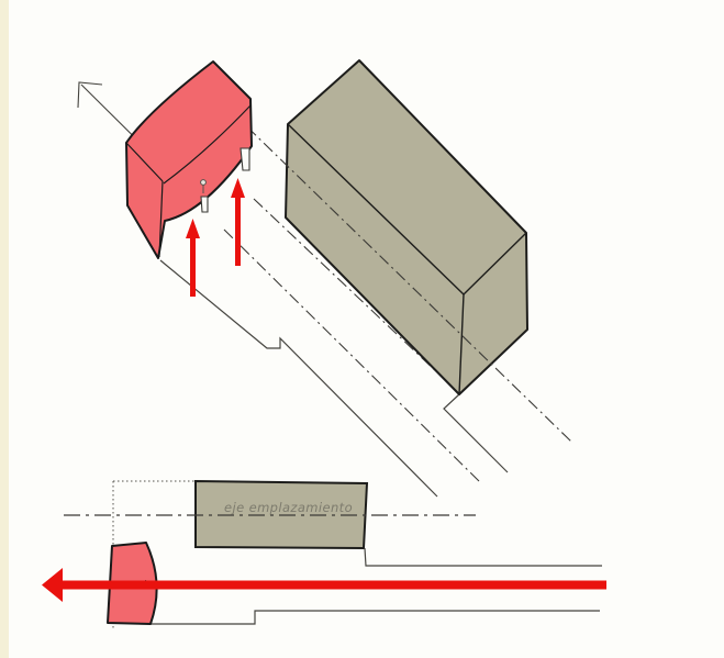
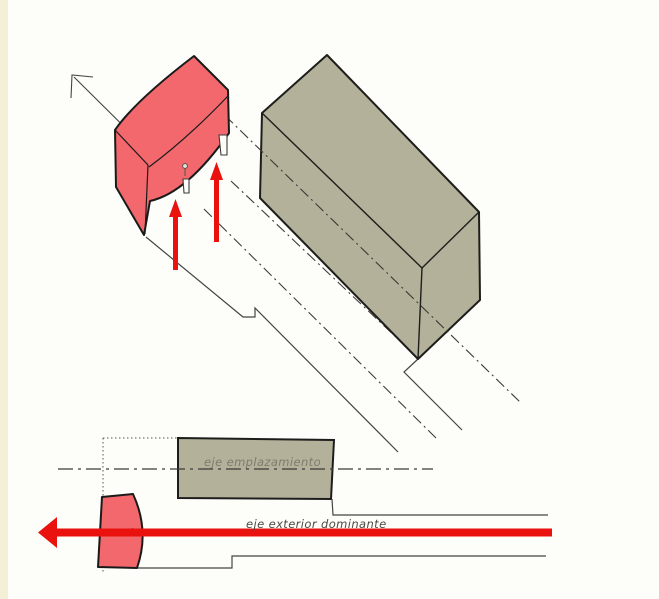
  eje emplazamiento
+ eje exterior dominante
